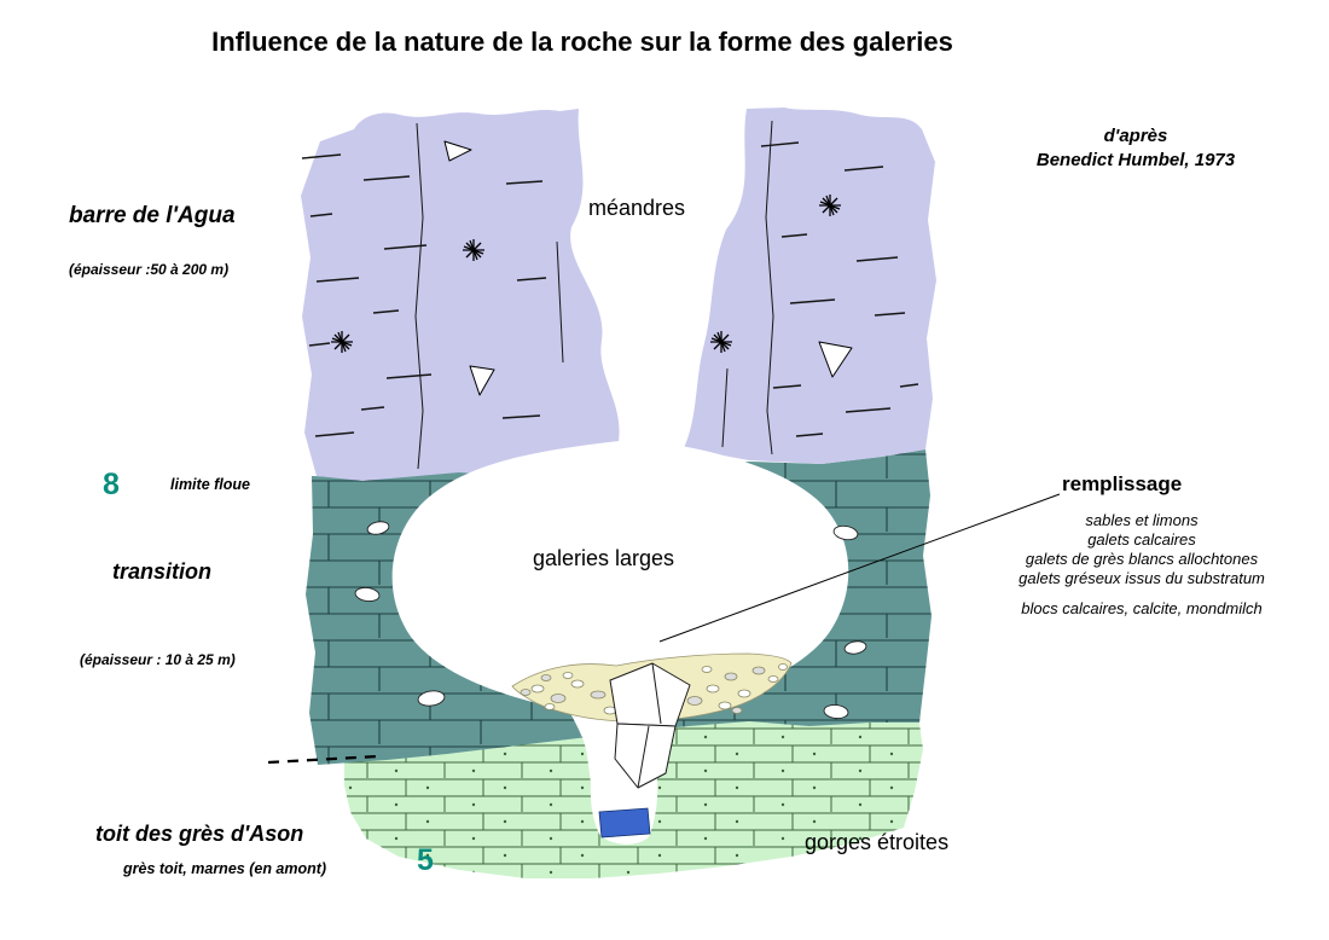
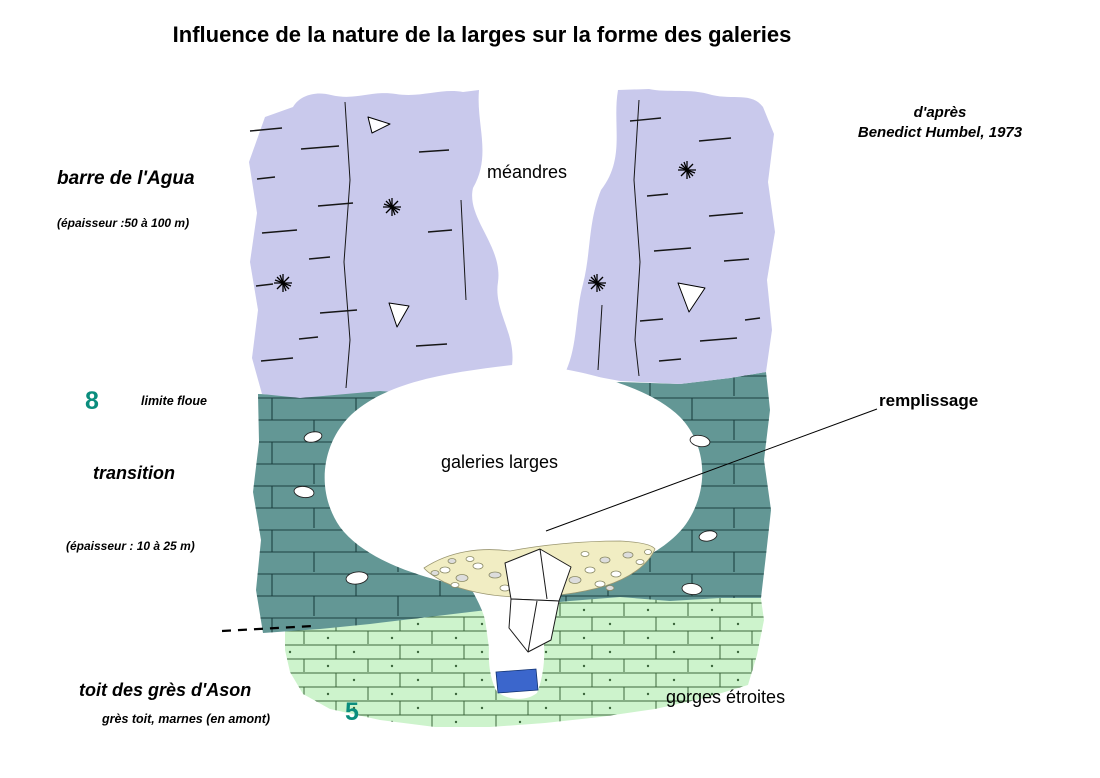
- Influence de la nature de la roche sur la forme des galeries
+ Influence de la nature de la larges sur la forme des galeries
  d'après
  Benedict Humbel, 1973
  barre de l'Agua
- (épaisseur :50 à 200 m)
+ (épaisseur :50 à 100 m)
  8
  limite floue
  transition
  (épaisseur : 10 à 25 m)
  toit des grès d'Ason
  grès toit, marnes (en amont)
  5
  méandres
  galeries larges
  gorges étroites
  remplissage
- sables et limons
- galets calcaires
- galets de grès blancs allochtones
- galets gréseux issus du substratum
- blocs calcaires, calcite, mondmilch
